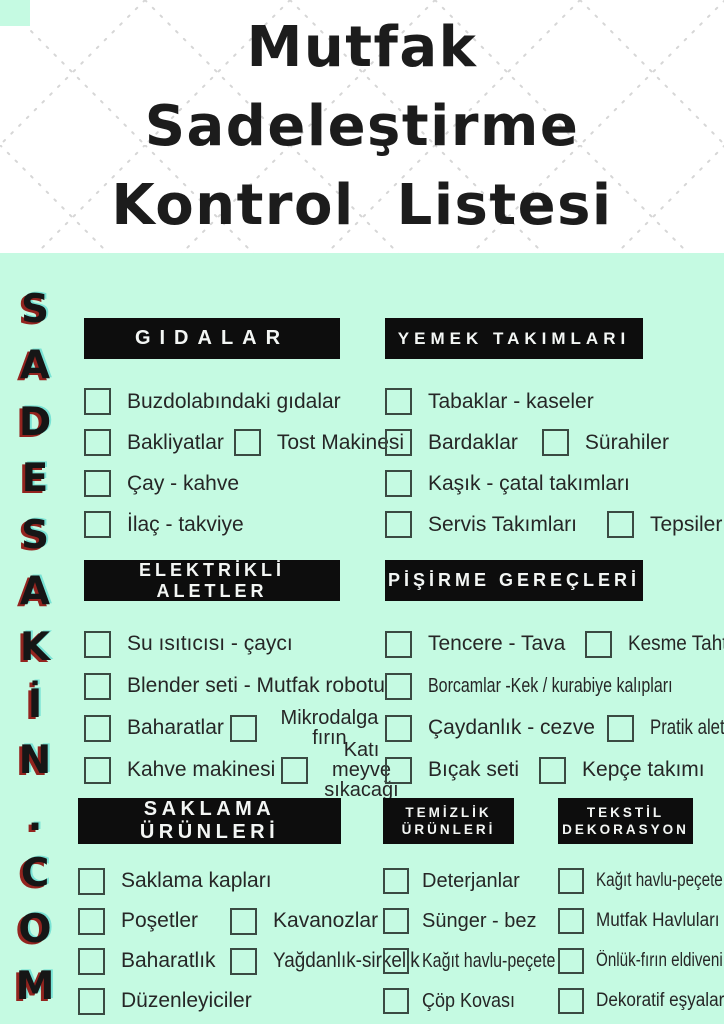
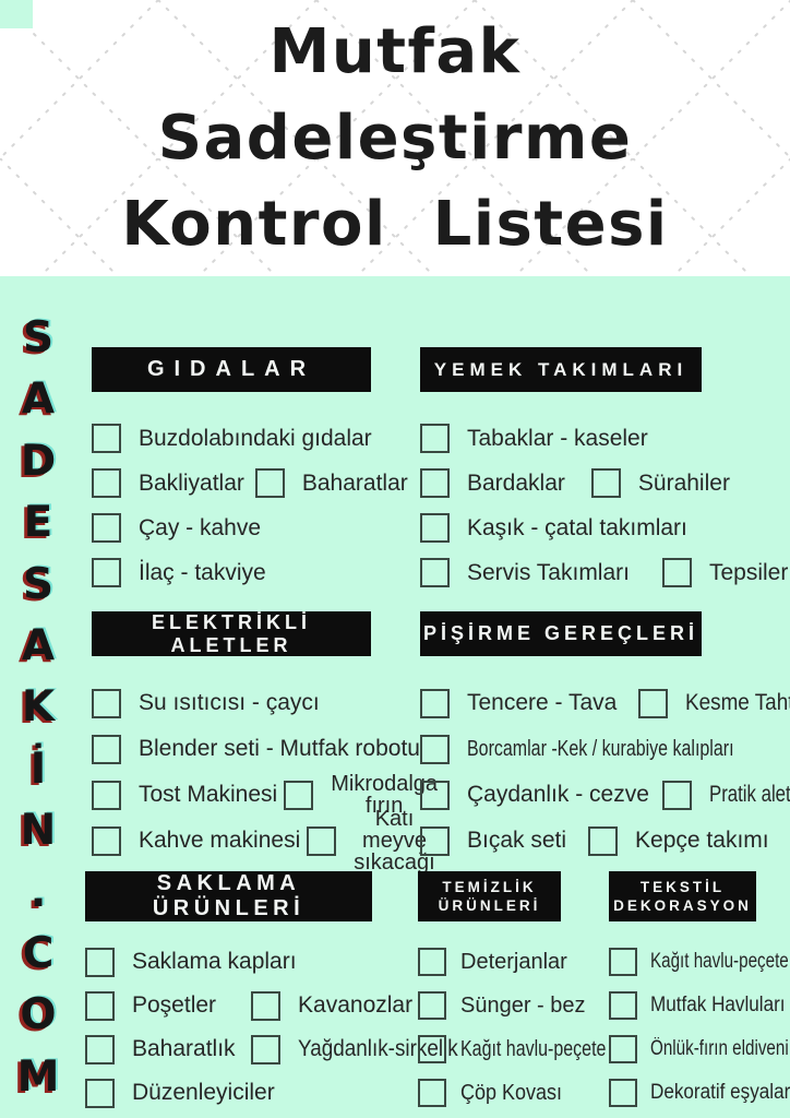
  Mutfak
  Sadeleştirme
  Kontrol Listesi
  S
  A
  D
  E
  S
  A
  K
  İ
  N
  .
  C
  O
  M
  GIDALAR
  Buzdolabındaki gıdalar
  Bakliyatlar
- Tost Makinesi
+ Baharatlar
  Çay - kahve
  İlaç - takviye
  YEMEK TAKIMLARI
  Tabaklar - kaseler
  Bardaklar
  Sürahiler
  Kaşık - çatal takımları
  Servis Takımları
  Tepsiler
  ELEKTRİKLİ ALETLER
  Su ısıtıcısı - çaycı
  Blender seti - Mutfak robotu
- Baharatlar
+ Tost Makinesi
  Mikrodalga fırın
  Kahve makinesi
  Katı meyve sıkacağı
  PİŞİRME GEREÇLERİ
  Tencere - Tava
  Borcamlar -Kek / kurabiye kalıpları
  Çaydanlık - cezve
  Pratik alet
  Bıçak seti
  Kepçe takımı
  SAKLAMA ÜRÜNLERİ
  Saklama kapları
  Poşetler
  Kavanozlar
  Baharatlık
  Yağdanlık-sirkelik
  Düzenleyiciler
  TEMİZLİK ÜRÜNLERİ
  Deterjanlar
  Sünger - bez
  Kağıt havlu-peçete
  Çöp Kovası
  TEKSTİL DEKORASYON
  Kağıt havlu-peçete
  Mutfak Havluları
  Önlük-fırın eldiveni
  Dekoratif eşyalar
